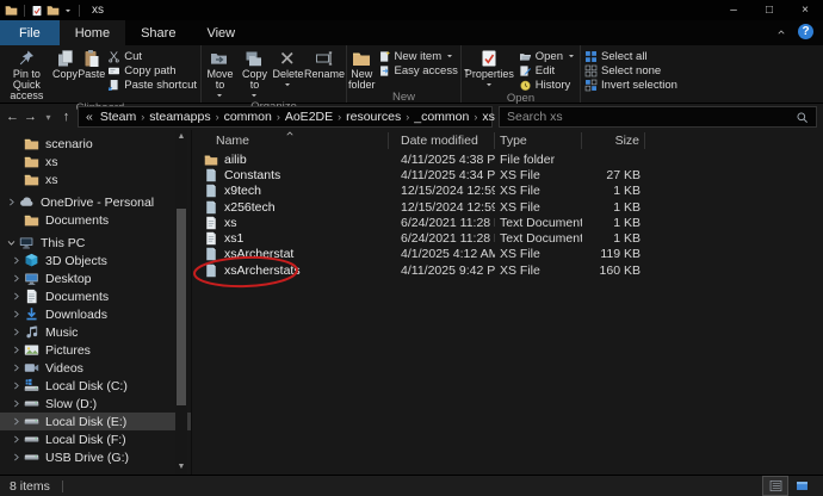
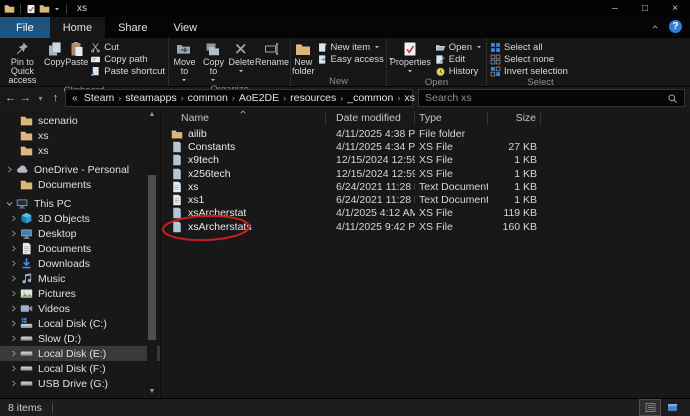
  xs
  –
  □
  ×
  File
  Home
  Share
  View
  ?
  Pin to Quick access
  Copy
  Paste
  Cut
  Copy path
  Paste shortcut
  Move to
  Copy to
  Delete
  Rename
  New folder
  New item
  Easy access
  New
  Properties
  Open
  Edit
  History
  Open
  Select all
  Select none
  Invert selection
+ Select
  ←
  →
  ▾
  ↑
  «
  Steam
  ›
  steamapps
  ›
  common
  ›
  AoE2DE
  ›
  resources
  ›
  _common
  ›
  xs
  Search xs
  scenario
  xs
  xs
  OneDrive - Personal
  Documents
  This PC
  3D Objects
  Desktop
  Documents
  Downloads
  Music
  Pictures
  Videos
  Local Disk (C:)
  Slow (D:)
  Local Disk (E:)
  Local Disk (F:)
  USB Drive (G:)
  Name
  Date modified
  Type
  Size
  ailib
  4/11/2025 4:38 P
  File folder
  Constants
  4/11/2025 4:34 P
  XS File
  27 KB
  x9tech
  12/15/2024 12:59
  XS File
  1 KB
  x256tech
  12/15/2024 12:59
  XS File
  1 KB
  xs
  6/24/2021 11:28
  Text Document
  1 KB
  xs1
  6/24/2021 11:28
  Text Document
  1 KB
  xsArcherstat
  4/1/2025 4:12 AM
  XS File
  119 KB
  xsArcherstat
  4/11/2025 9:42 P
  XS File
  160 KB
  8 items
